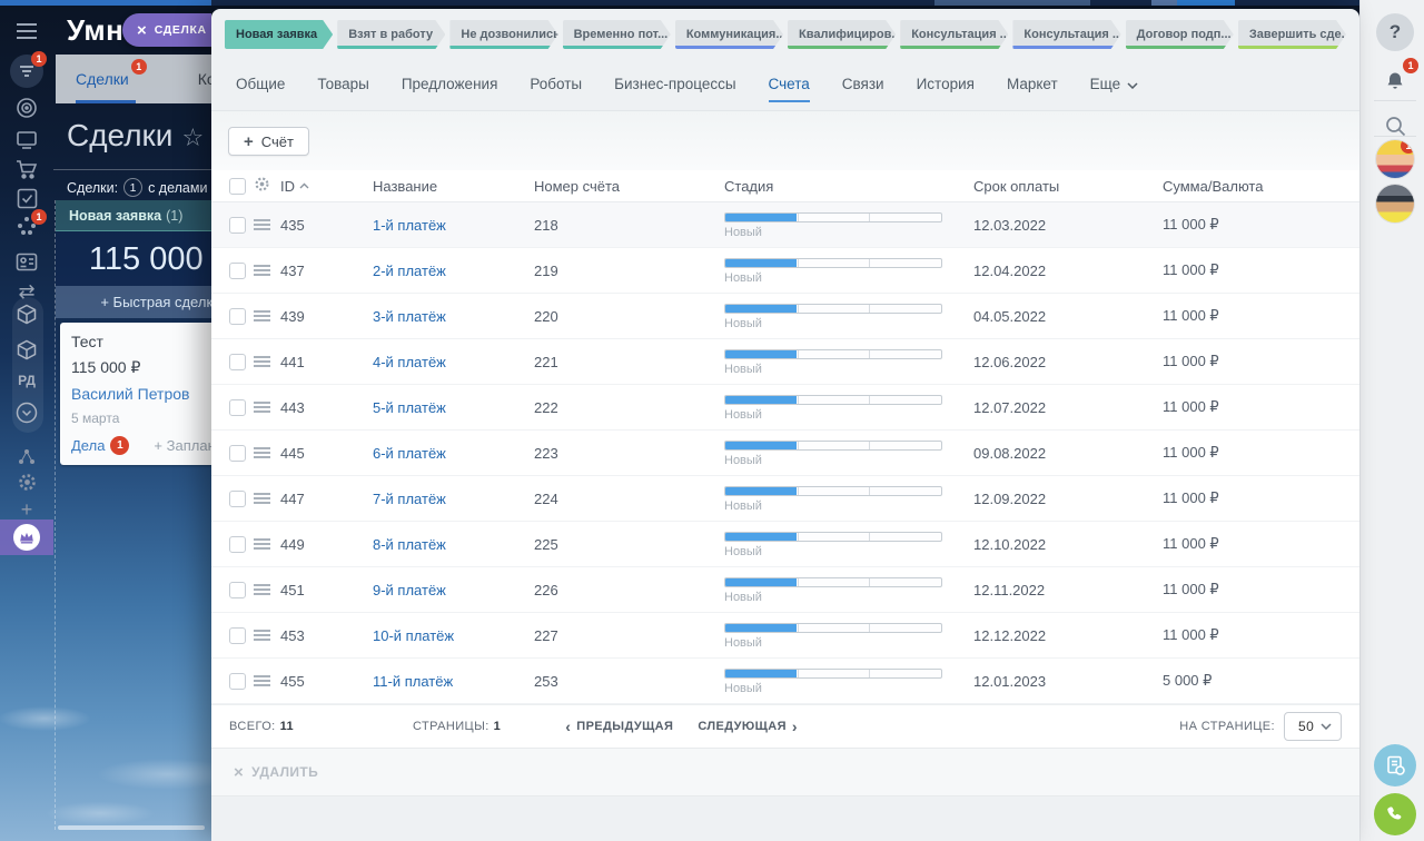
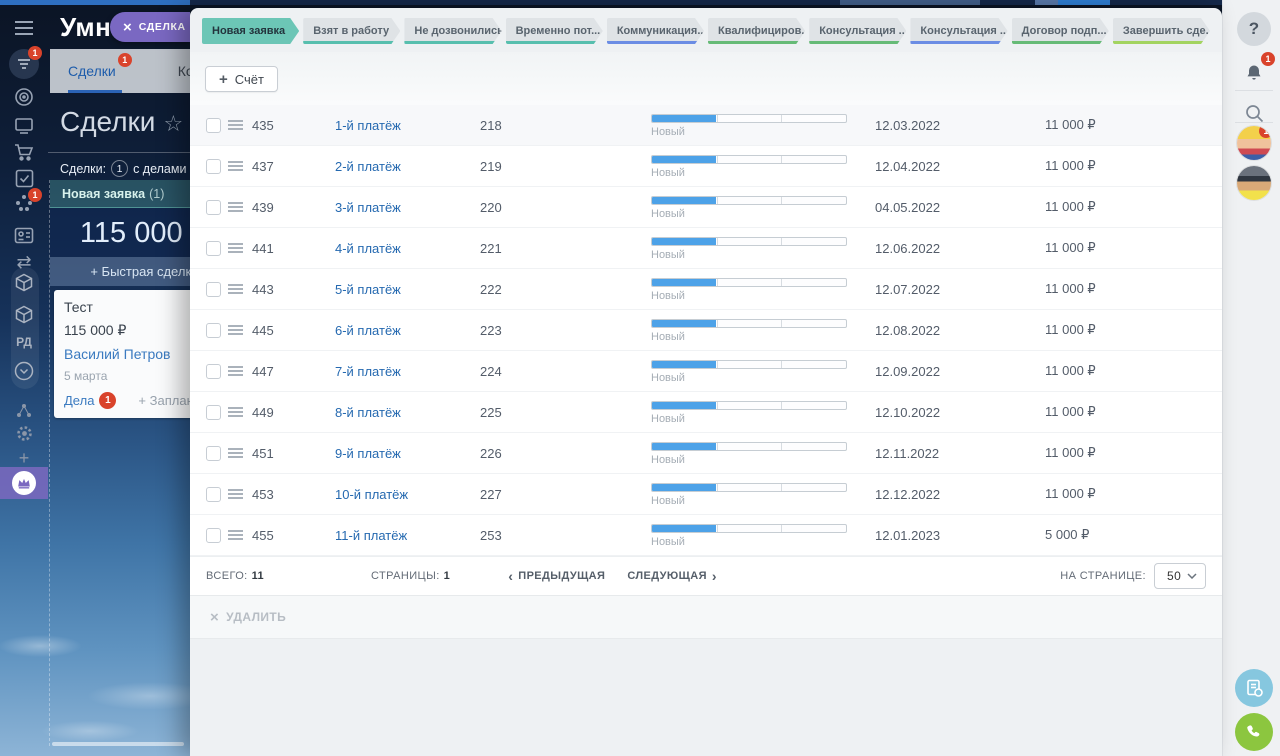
  1
  1
  ⇄
  РД
  +
  Сделки
  1
  Сделки ☆
  Сделки:
  1
  с делами
  Новая заявка
  (1)
  115 000
  + Быстрая сделк
  Тест
  115 000 ₽
  Василий Петров
  5 марта
  Дела
  1
  ×
  СДЕЛКА
  Новая заявка
  Взят в работу
  Не дозвонились
  Временно пот...
  Коммуникация..
  Квалифициров.
  Консультация ..
  Консультация ...
  Договор подп...
  Завершить сде.
- Общие
- Товары
- Предложения
- Роботы
- Бизнес-процессы
- Счета
- Связи
- История
- Маркет
- Еще
  +
  Счёт
- ID
- Название
- Номер счёта
- Стадия
- Срок оплаты
- Сумма/Валюта
  435
  1-й платёж
  218
  Новый
  12.03.2022
  11 000 ₽
  437
  2-й платёж
  219
  Новый
  12.04.2022
  11 000 ₽
  439
  3-й платёж
  220
  Новый
  04.05.2022
  11 000 ₽
  441
  4-й платёж
  221
  Новый
  12.06.2022
  11 000 ₽
  443
  5-й платёж
  222
  Новый
  12.07.2022
  11 000 ₽
  445
  6-й платёж
  223
  Новый
- 09.08.2022
+ 12.08.2022
  11 000 ₽
  447
  7-й платёж
  224
  Новый
  12.09.2022
  11 000 ₽
  449
  8-й платёж
  225
  Новый
  12.10.2022
  11 000 ₽
  451
  9-й платёж
  226
  Новый
  12.11.2022
  11 000 ₽
  453
  10-й платёж
  227
  Новый
  12.12.2022
  11 000 ₽
  455
  11-й платёж
  253
  Новый
  12.01.2023
  5 000 ₽
  ВСЕГО:
  11
  СТРАНИЦЫ:
  1
  ‹
  ПРЕДЫДУЩАЯ
  СЛЕДУЮЩАЯ
  ›
  НА СТРАНИЦЕ:
  50
  ×
  УДАЛИТЬ
  ?
  1
  1
